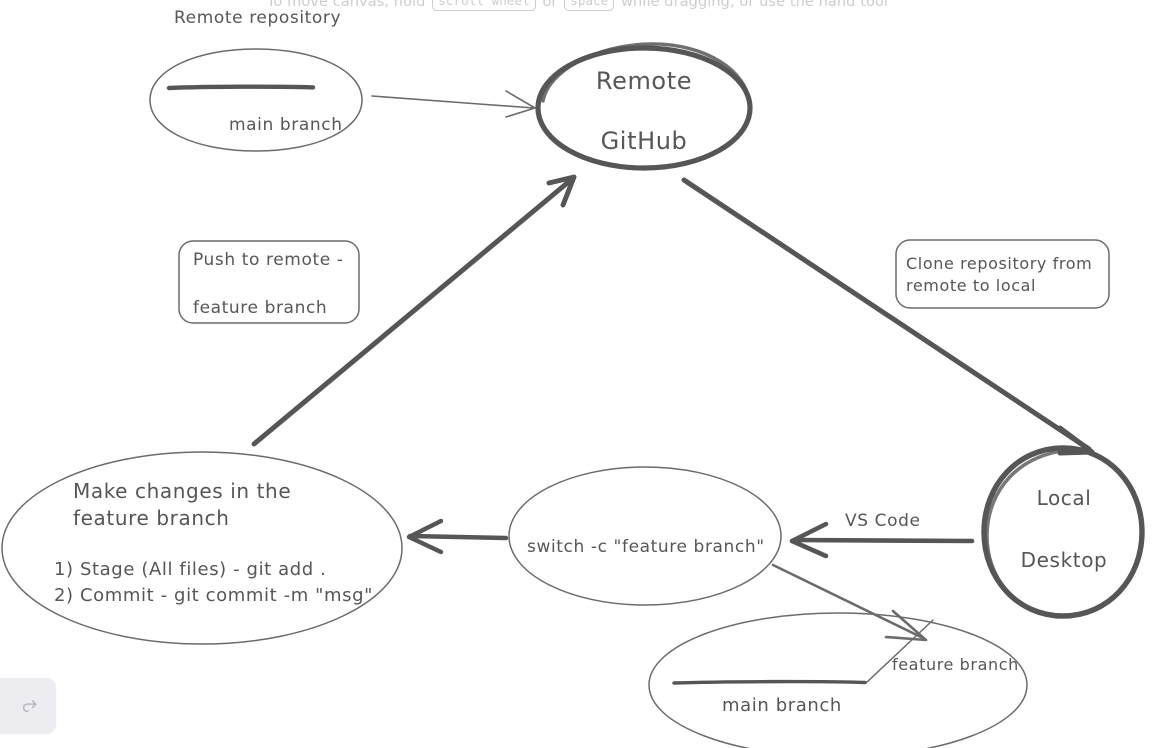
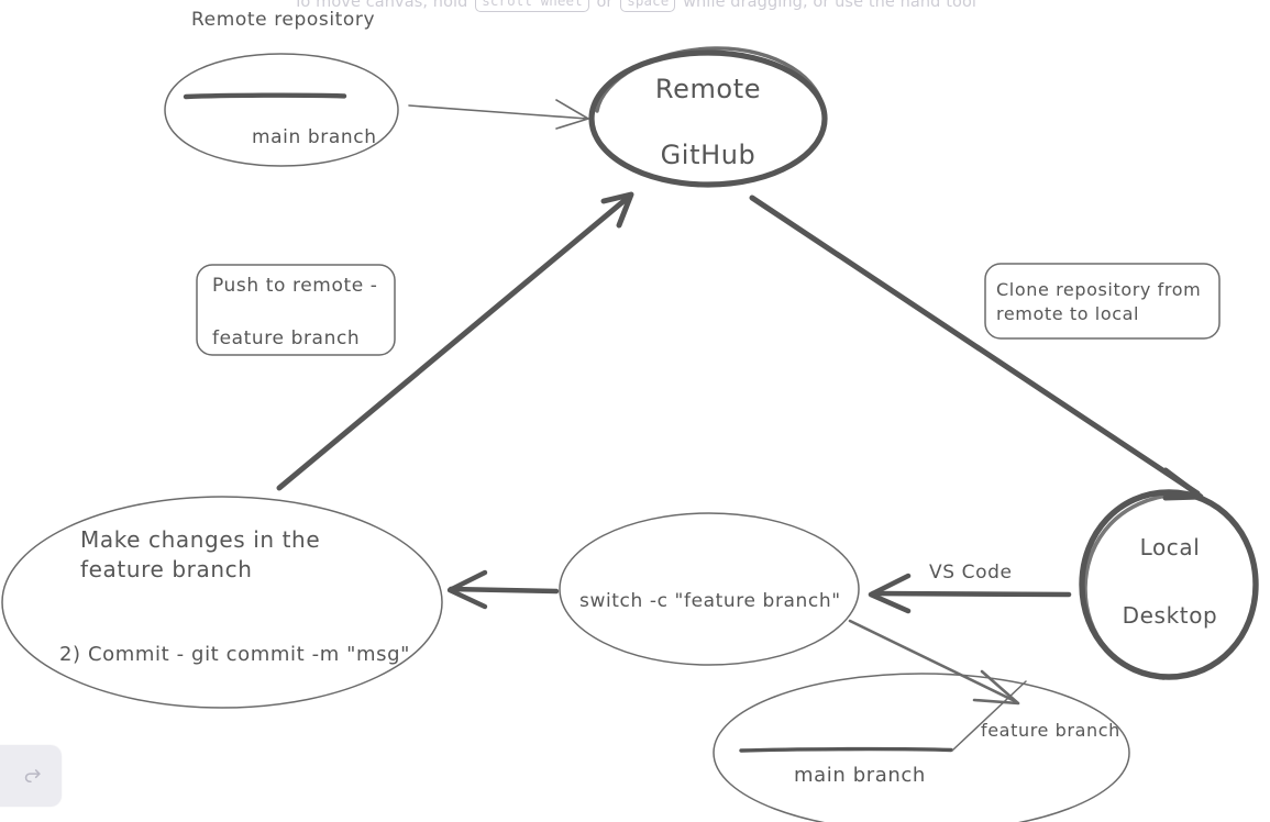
  To move canvas, hold scroll wheel or space while dragging, or use the hand tool
  Remote repository
  main branch
  Remote
  GitHub
  Push to remote -
  feature branch
  Clone repository from
  remote to local
  Make changes in the
  feature branch
- 1) Stage (All files) - git add .
  2) Commit - git commit -m "msg"
  switch -c "feature branch"
  Local
  Desktop
  main branch
  feature branch
  VS Code
